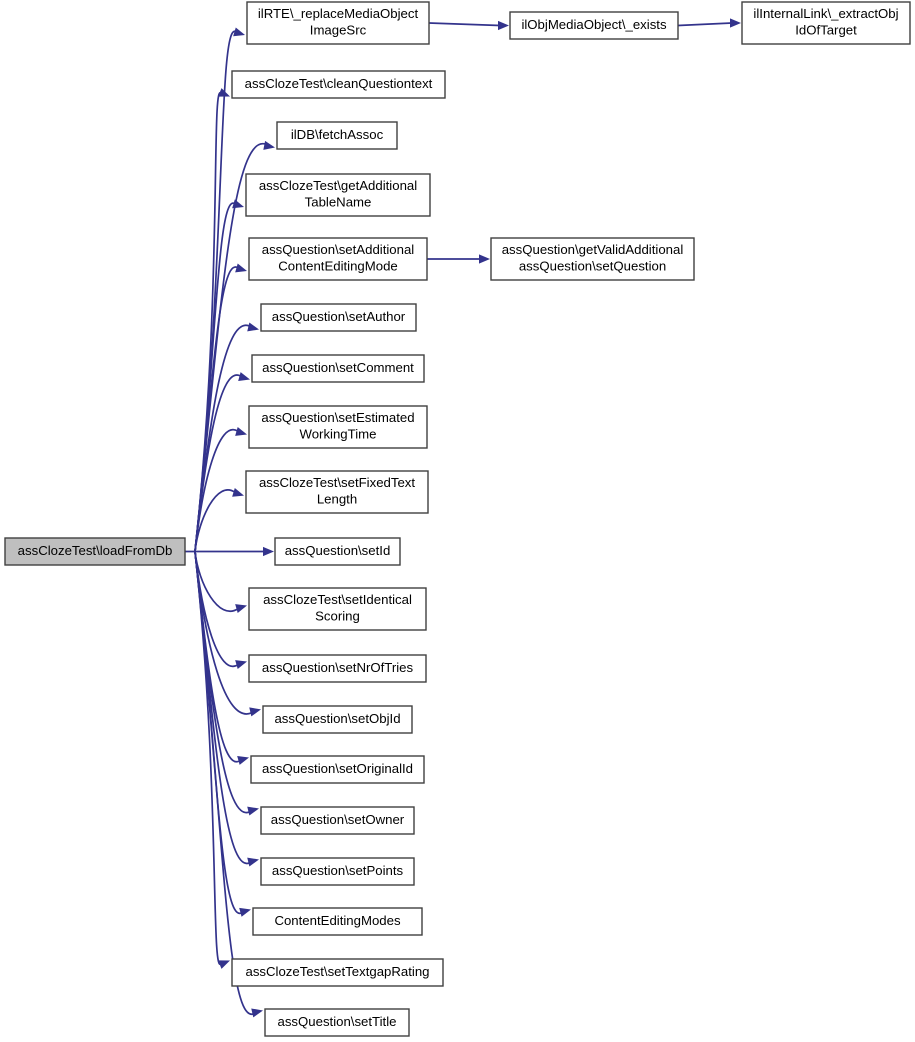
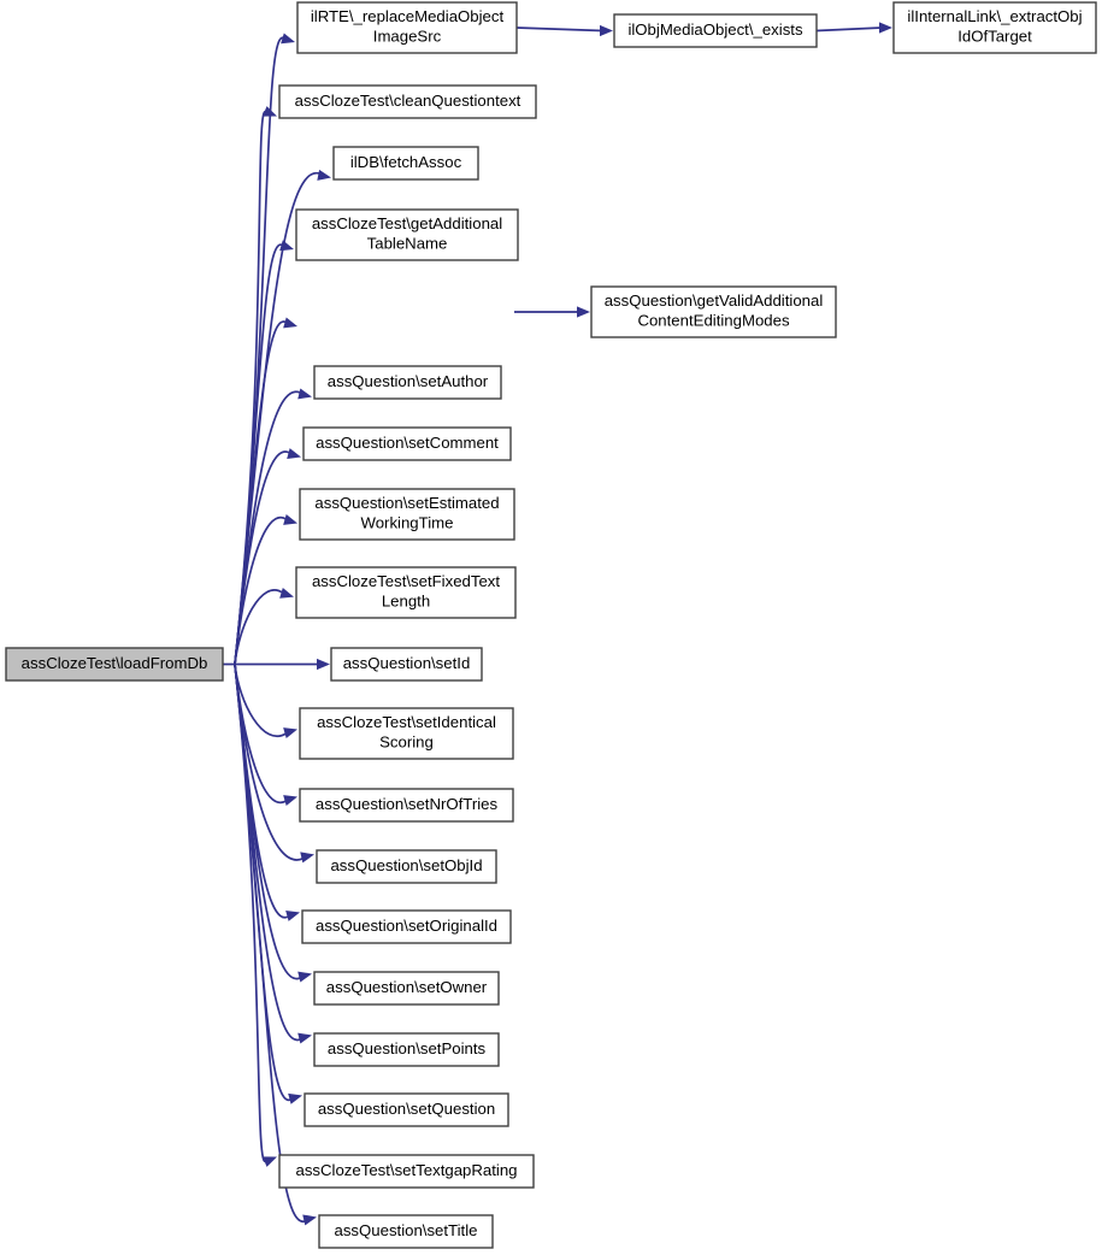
  assClozeTest\loadFromDb
  ilRTE\_replaceMediaObject
  ImageSrc
  assClozeTest\cleanQuestiontext
  ilDB\fetchAssoc
  assClozeTest\getAdditional
  TableName
- assQuestion\setAdditional
- ContentEditingMode
  assQuestion\setAuthor
  assQuestion\setComment
  assQuestion\setEstimated
  WorkingTime
  assClozeTest\setFixedText
  Length
  assQuestion\setId
  assClozeTest\setIdentical
  Scoring
  assQuestion\setNrOfTries
  assQuestion\setObjId
  assQuestion\setOriginalId
  assQuestion\setOwner
  assQuestion\setPoints
- ContentEditingModes
+ assQuestion\setQuestion
  assClozeTest\setTextgapRating
  assQuestion\setTitle
  ilObjMediaObject\_exists
  assQuestion\getValidAdditional
- assQuestion\setQuestion
+ ContentEditingModes
  ilInternalLink\_extractObj
  IdOfTarget
